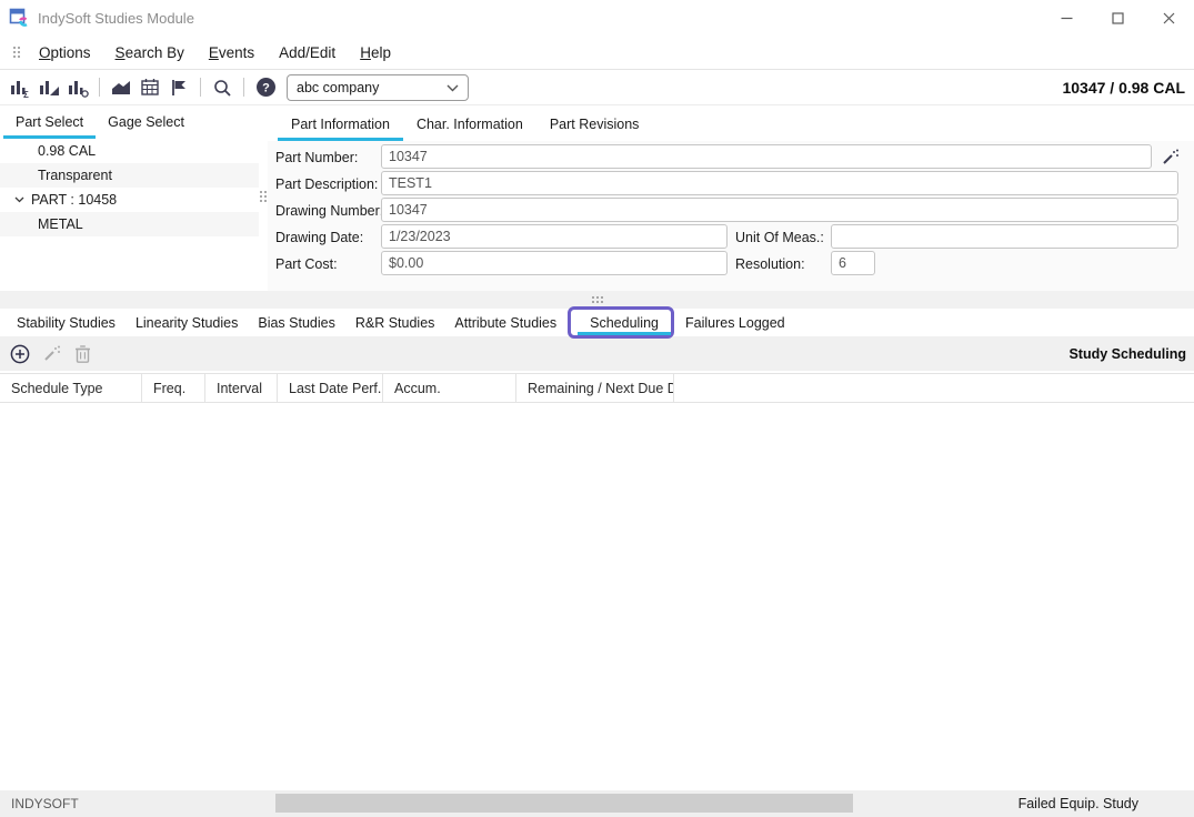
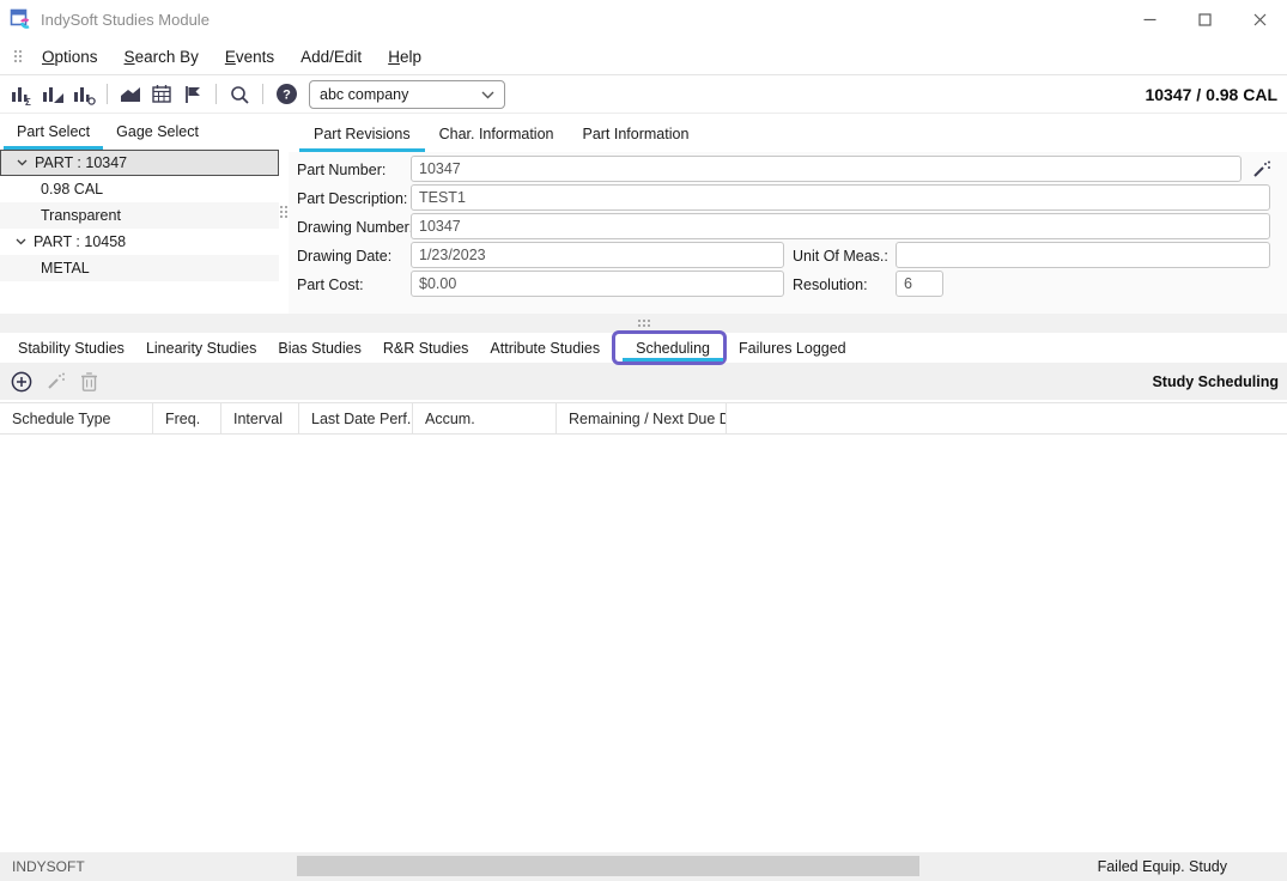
  IndySoft Studies Module
  Options
  Search By
  Events
  Add/Edit
  Help
  Σ
  ?
  abc company
  10347 / 0.98 CAL
  Part Select
  Gage Select
+ PART : 10347
  0.98 CAL
  Transparent
  PART : 10458
  METAL
- Part Information
+ Part Revisions
  Char. Information
- Part Revisions
+ Part Information
  Part Number:
  10347
  Part Description:
  TEST1
  Drawing Number
  10347
  Drawing Date:
  1/23/2023
  Unit Of Meas.:
  Part Cost:
  $0.00
  Resolution:
  6
  Stability Studies
  Linearity Studies
  Bias Studies
  R&R Studies
  Attribute Studies
  Scheduling
  Failures Logged
  Study Scheduling
  Schedule Type
  Freq.
  Interval
  Last Date Perf.
  Accum.
  Remaining / Next Due D
  INDYSOFT
  Failed Equip. Study
